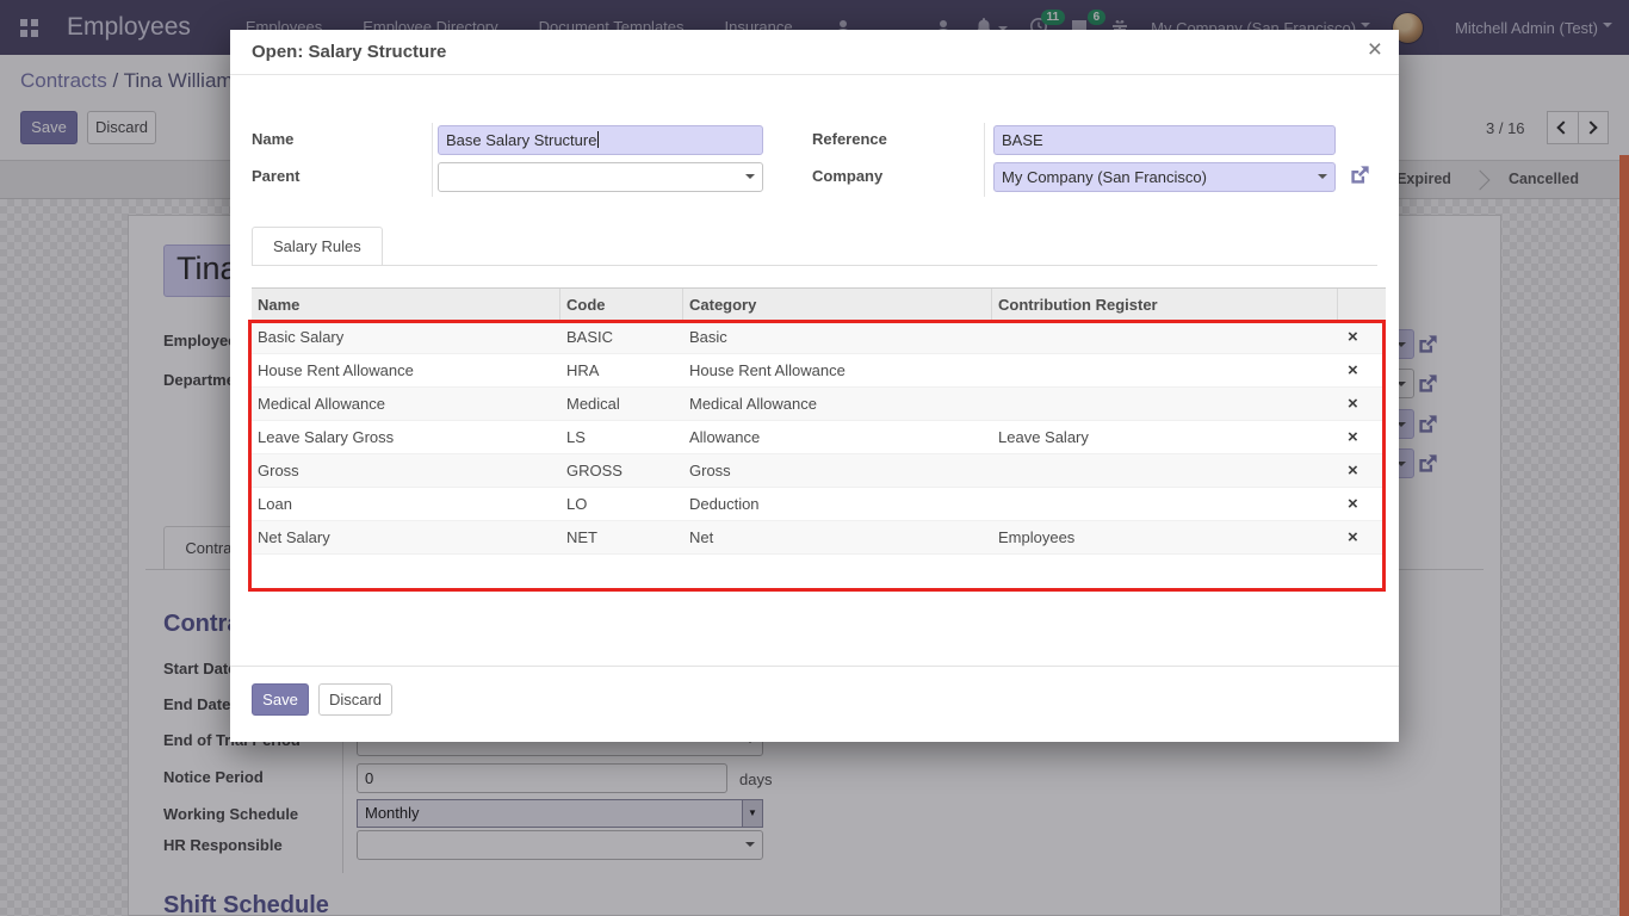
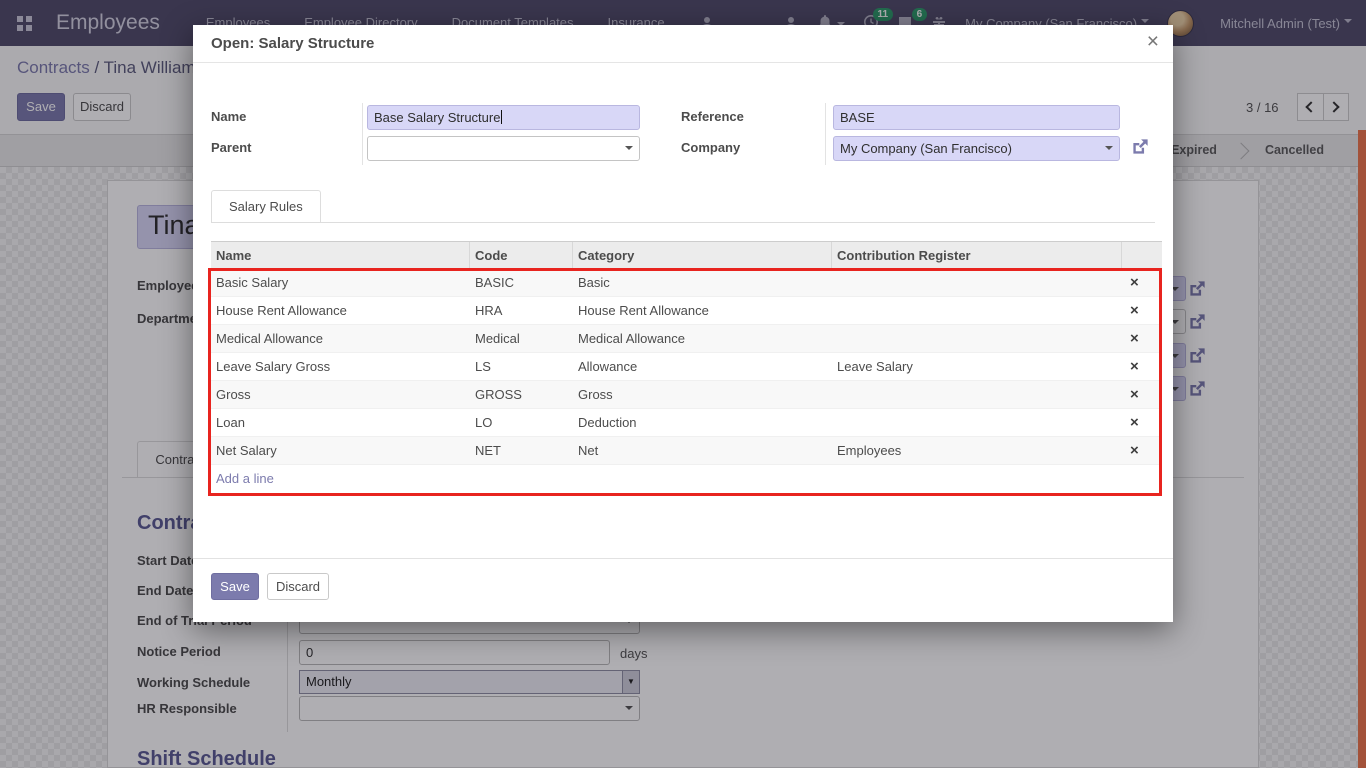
  Employees
  Employees
  Employee Directory
  Document Templates
  Insurance
  11
  6
  My Company (San Francisco)
  Mitchell Admin (Test)
  Contracts / Tina William
  Save
  Discard
  3 / 16
  Expired
  Cancelled
  Employe
  Departm
  Contra
  Start Dat
  End Date
  Notice Period
  Working Schedule
  HR Responsible
  0
  days
  Monthly
  ▼
  Shift Schedule
  Open: Salary Structure
  ×
  Name
  Base Salary Structure
  Parent
  Reference
  BASE
  Company
  My Company (San Francisco)
  Salary Rules
  Name
  Code
  Category
  Contribution Register
  Basic Salary
  BASIC
  Basic
  ×
  House Rent Allowance
  HRA
  House Rent Allowance
  ×
  Medical Allowance
  Medical
  Medical Allowance
  ×
  Leave Salary Gross
  LS
  Allowance
  Leave Salary
  ×
  Gross
  GROSS
  Gross
  ×
  Loan
  LO
  Deduction
  ×
  Net Salary
  NET
  Net
  Employees
  ×
+ Add a line
  Save
  Discard
